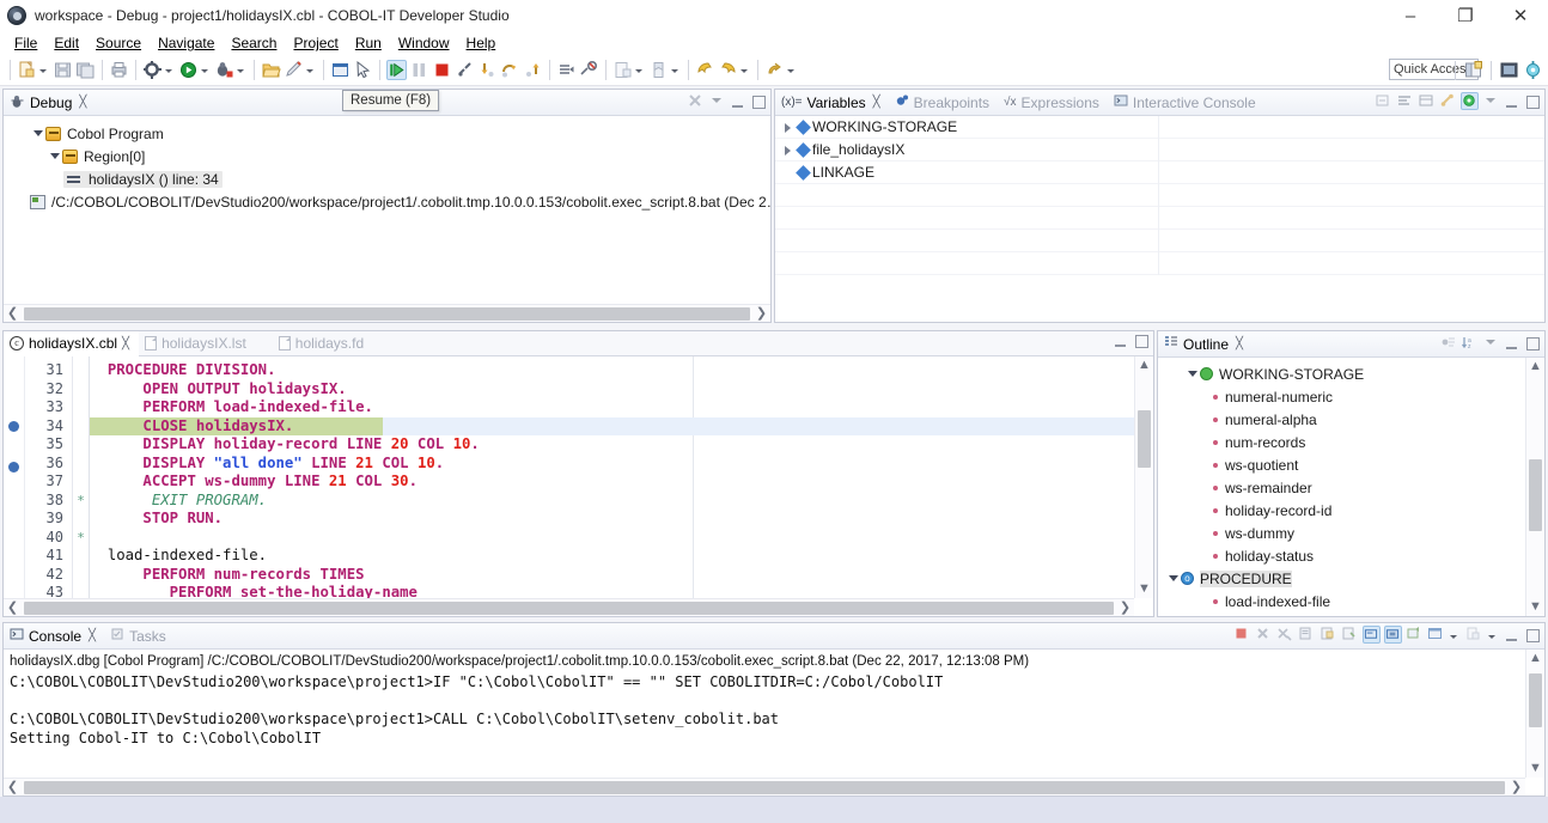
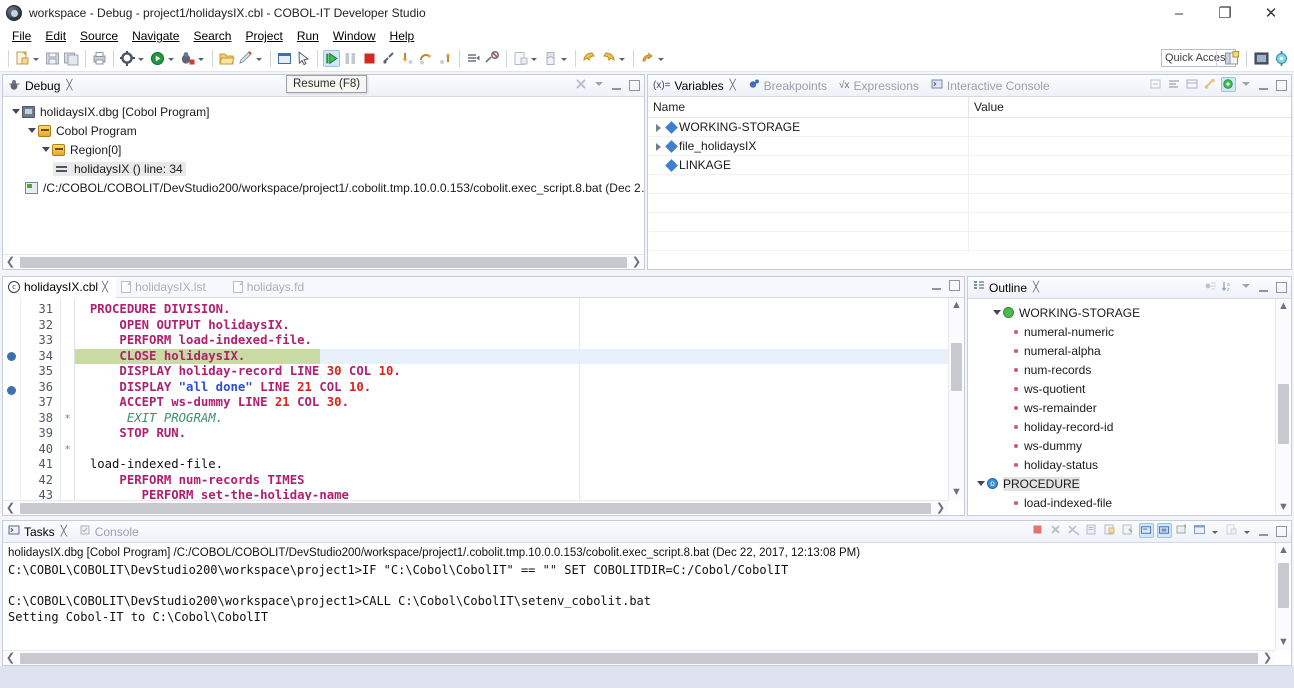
  workspace - Debug - project1/holidaysIX.cbl - COBOL-IT Developer Studio
  –
  ❐
  ✕
  File
  Edit
  Source
  Navigate
  Search
  Project
  Run
  Window
  Help
  Quick Acces
  Debug
  ╳
  Resume (F8)
+ holidaysIX.dbg [Cobol Program]
  Cobol Program
  Region[0]
  holidaysIX () line: 34
  /C:/COBOL/COBOLIT/DevStudio200/workspace/project1/.cobolit.tmp.10.0.0.153/cobolit.exec_script.8.bat (Dec 2
  ❮
  ❯
  (x)=
  Variables
  ╳
  Breakpoints
  √x
  Expressions
  Interactive Console
+ Name
+ Value
  WORKING-STORAGE
  file_holidaysIX
  LINKAGE
  c
  holidaysIX.cbl
  ╳
  holidaysIX.lst
  holidays.fd
  31
  32
  33
  34
  35
  36
  37
  38
  39
  40
  41
  42
  43
  *
  *
  PROCEDURE DIVISION.
  OPEN OUTPUT holidaysIX.
  PERFORM load-indexed-file.
  CLOSE holidaysIX.
- DISPLAY holiday-record LINE 20 COL 10.
+ DISPLAY holiday-record LINE 30 COL 10.
  DISPLAY "all done" LINE 21 COL 10.
  ACCEPT ws-dummy LINE 21 COL 30.
  EXIT PROGRAM.
  STOP RUN.
  load-indexed-file.
  PERFORM num-records TIMES
  PERFORM set-the-holiday-name
  ▲
  ▼
  ❮
  ❯
  Outline
  ╳
  WORKING-STORAGE
  numeral-numeric
  numeral-alpha
  num-records
  ws-quotient
  ws-remainder
  holiday-record-id
  ws-dummy
  holiday-status
  o
  PROCEDURE
  load-indexed-file
  ▲
  ▼
- Console
+ Tasks
  ╳
- Tasks
+ Console
  holidaysIX.dbg [Cobol Program] /C:/COBOL/COBOLIT/DevStudio200/workspace/project1/.cobolit.tmp.10.0.0.153/cobolit.exec_script.8.bat (Dec 22, 2017, 12:13:08 PM)
  C:\COBOL\COBOLIT\DevStudio200\workspace\project1>IF "C:\Cobol\CobolIT" == "" SET COBOLITDIR=C:/Cobol/CobolIT
  C:\COBOL\COBOLIT\DevStudio200\workspace\project1>CALL C:\Cobol\CobolIT\setenv_cobolit.bat
  Setting Cobol-IT to C:\Cobol\CobolIT
  ▲
  ▼
  ❮
  ❯
